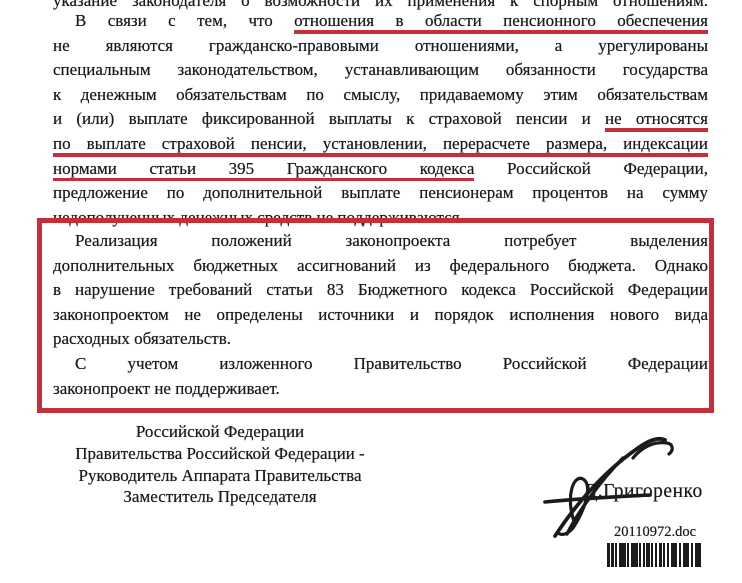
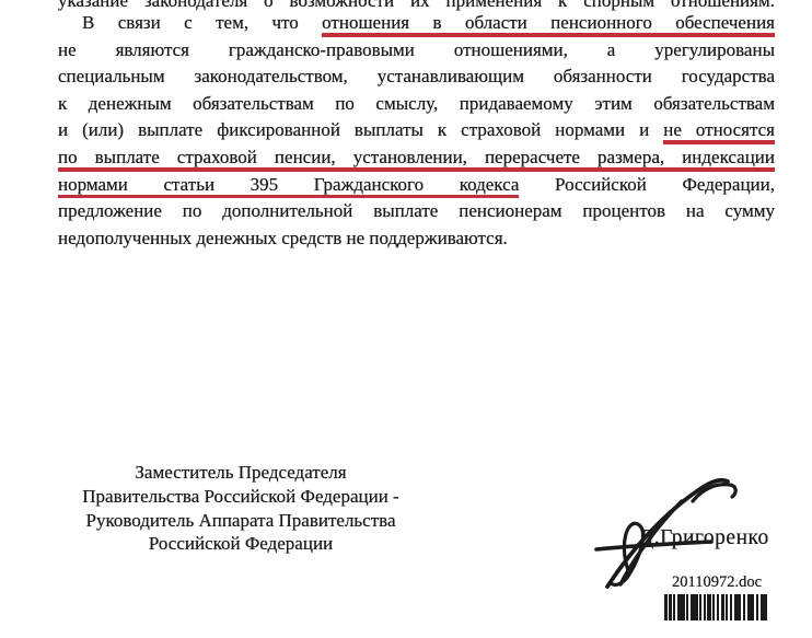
  указание законодателя о возможности их применения к спорным отношениям.
  В связи с тем, что отношения в области пенсионного обеспечения
  не являются гражданско-правовыми отношениями, а урегулированы
  специальным законодательством, устанавливающим обязанности государства
  к денежным обязательствам по смыслу, придаваемому этим обязательствам
- и (или) выплате фиксированной выплаты к страховой пенсии и не относятся
+ и (или) выплате фиксированной выплаты к страховой нормами и не относятся
  по выплате страховой пенсии, установлении, перерасчете размера, индексации
  нормами статьи 395 Гражданского кодекса Российской Федерации,
  предложение по дополнительной выплате пенсионерам процентов на сумму
  недополученных денежных средств не поддерживаются.
- Реализация положений законопроекта потребует выделения
- дополнительных бюджетных ассигнований из федерального бюджета. Однако
- в нарушение требований статьи 83 Бюджетного кодекса Российской Федерации
- законопроектом не определены источники и порядок исполнения нового вида
- расходных обязательств.
- С учетом изложенного Правительство Российской Федерации
- законопроект не поддерживает.
- Российской Федерации
+ Заместитель Председателя
  Правительства Российской Федерации -
  Руководитель Аппарата Правительства
- Заместитель Председателя
+ Российской Федерации
  Д.Григоренко
  20110972.doc
